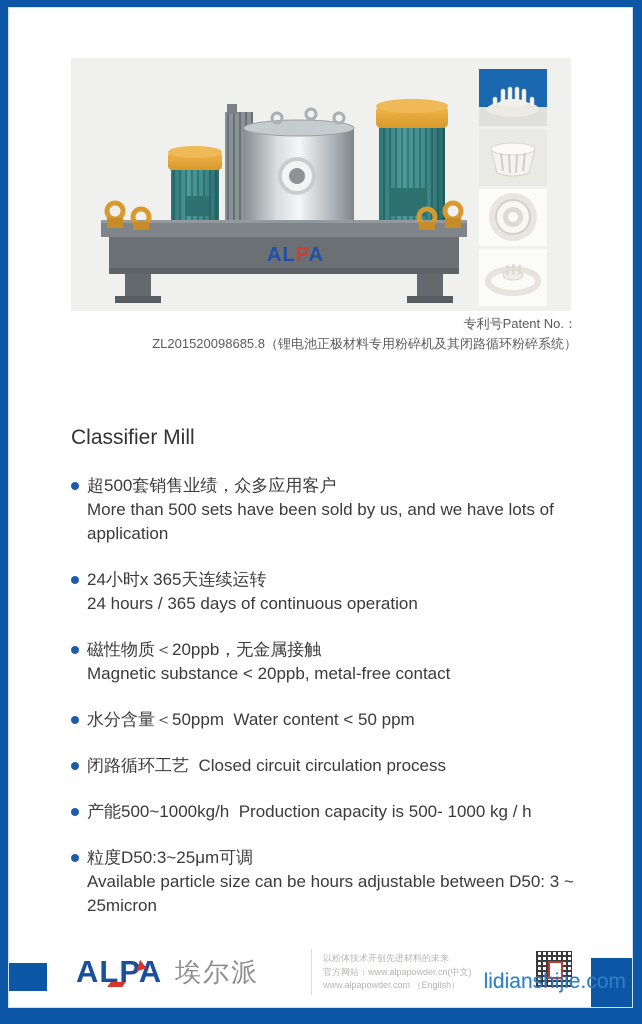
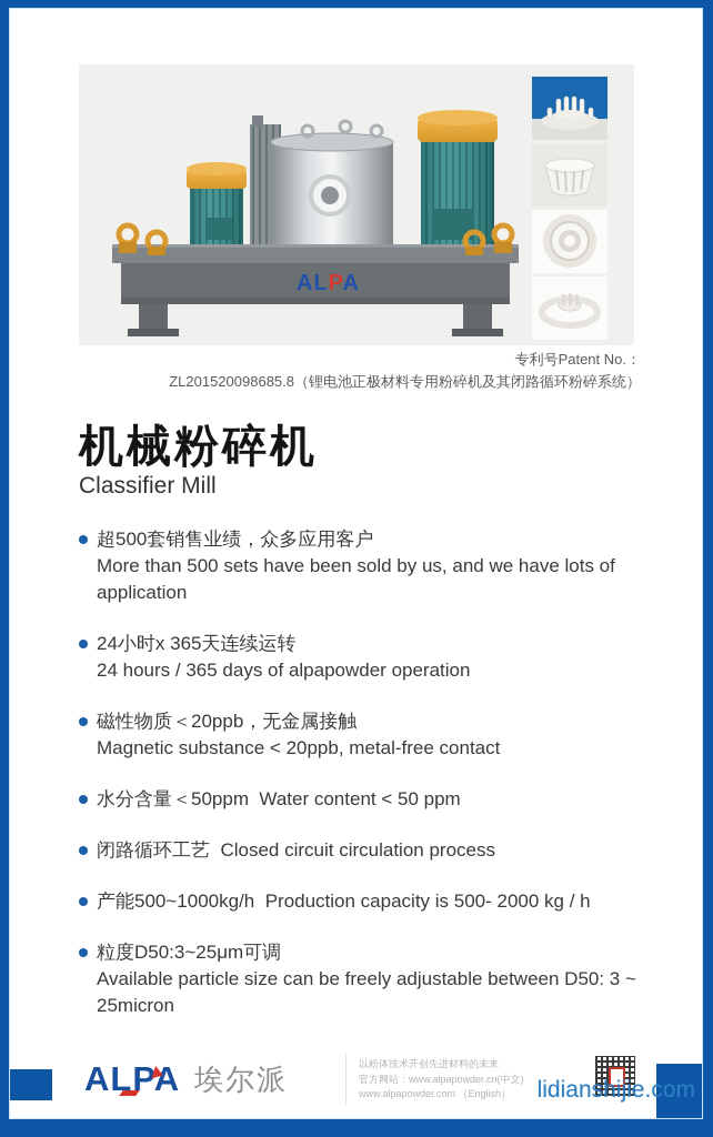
  ALPA
  专利号Patent No.：
  ZL201520098685.8（锂电池正极材料专用粉碎机及其闭路循环粉碎系统）
+ 机械粉碎机
  Classifier Mill
  超500套销售业绩，众多应用客户
  More than 500 sets have been sold by us, and we have lots of application
  24小时x 365天连续运转
- 24 hours / 365 days of continuous operation
+ 24 hours / 365 days of alpapowder operation
  磁性物质＜20ppb，无金属接触
  Magnetic substance < 20ppb, metal-free contact
  水分含量＜50ppm Water content < 50 ppm
  闭路循环工艺 Closed circuit circulation process
- 产能500~1000kg/h Production capacity is 500- 1000 kg / h
+ 产能500~1000kg/h Production capacity is 500- 2000 kg / h
  粒度D50:3~25μm可调
- Available particle size can be hours adjustable between D50: 3 ~ 25micron
+ Available particle size can be freely adjustable between D50: 3 ~ 25micron
  ALPA
  埃尔派
  以粉体技术开创先进材料的未来
  官方网站：www.alpapowder.cn(中文)
  www.alpapowder.com （English）
  lidianshijie.com
